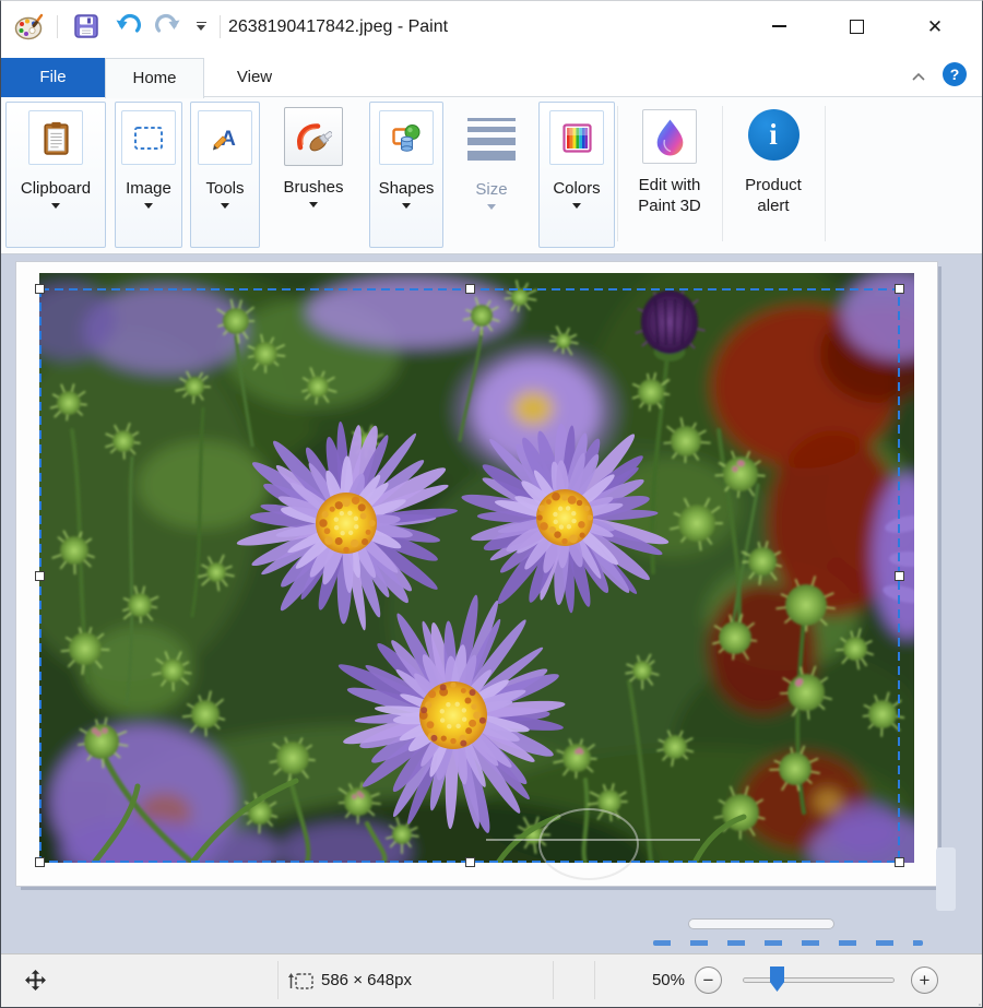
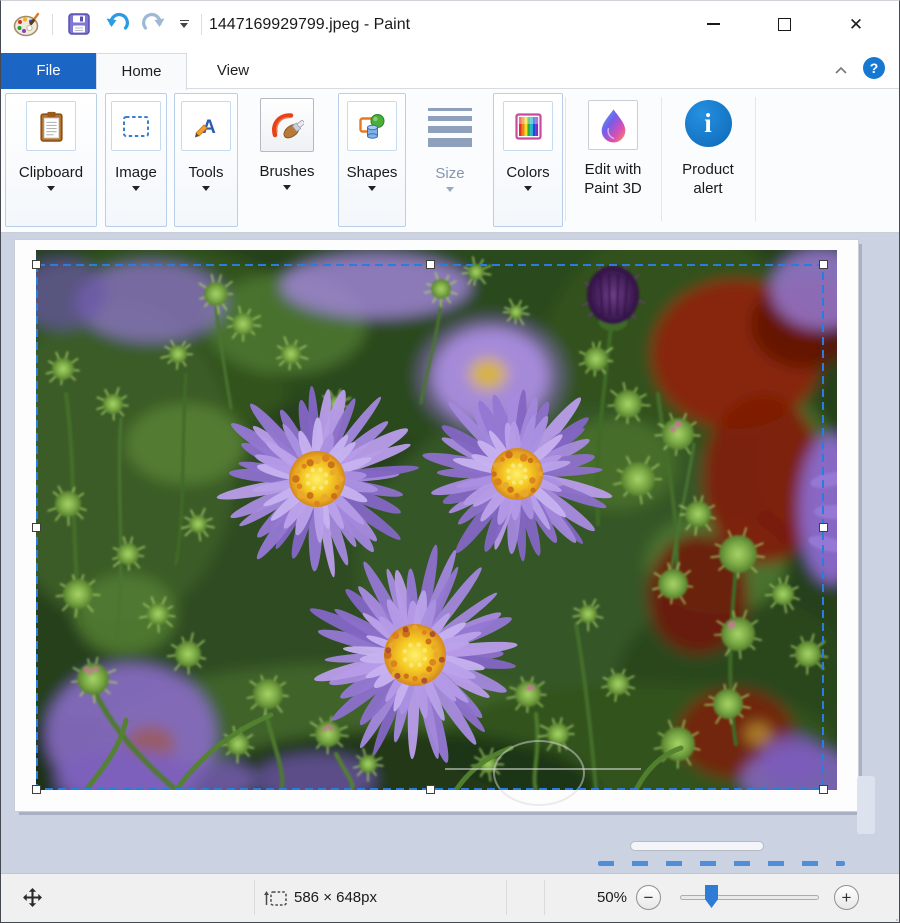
- 2638190417842.jpeg - Paint
+ 1447169929799.jpeg - Paint
  ✕
  File
  Home
  View
  ?
  Clipboard
  Image
  A
  Tools
  Brushes
  Shapes
  Size
  Colors
  Edit with
  Paint 3D
  i
  Product
  alert
  586 × 648px
  50%
  −
  +
